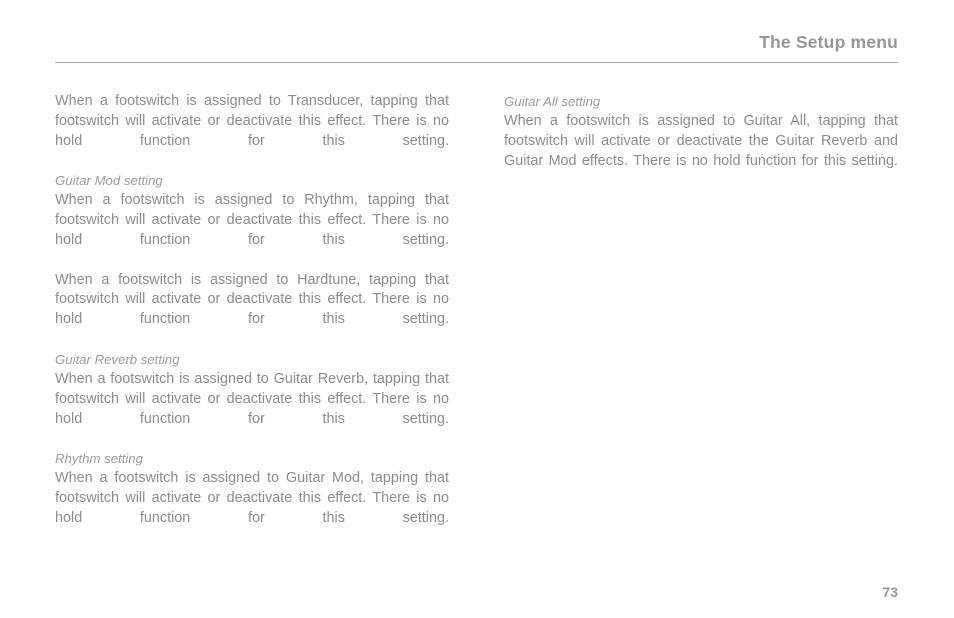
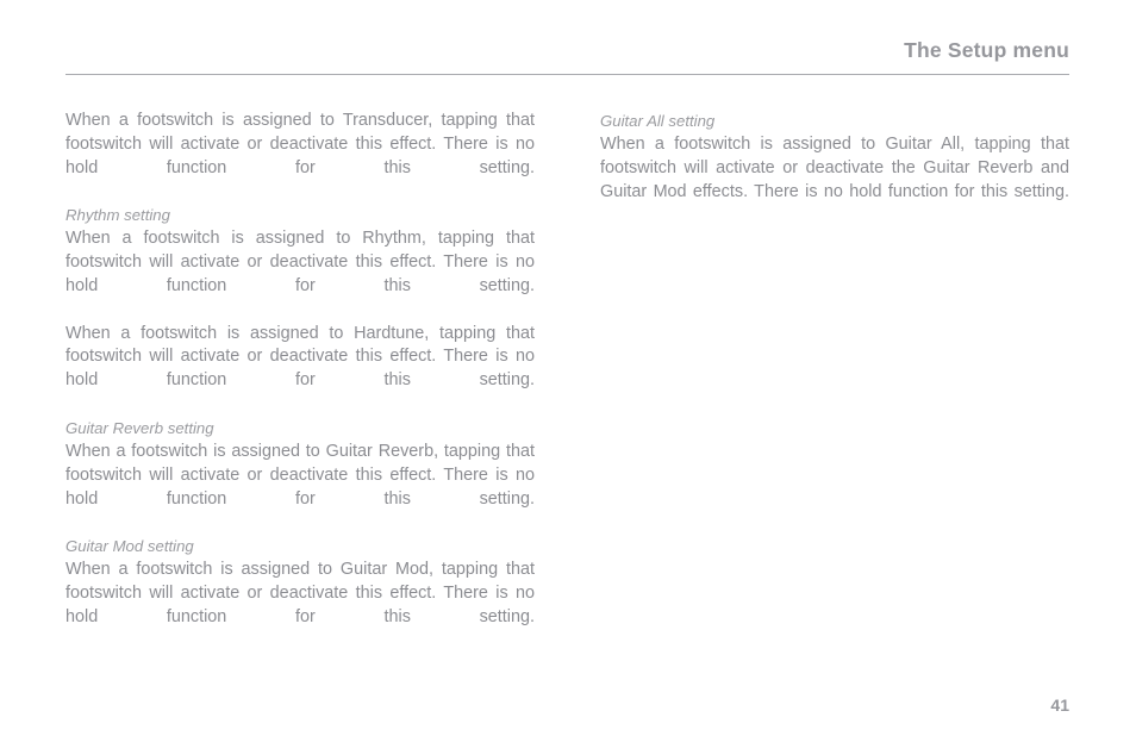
  The Setup menu
  When a footswitch is assigned to Transducer, tapping that footswitch will activate or deactivate this effect. There is no hold function for this setting.
- Guitar Mod setting
+ Rhythm setting
  When a footswitch is assigned to Rhythm, tapping that footswitch will activate or deactivate this effect. There is no hold function for this setting.
  When a footswitch is assigned to Hardtune, tapping that footswitch will activate or deactivate this effect. There is no hold function for this setting.
  Guitar Reverb setting
  When a footswitch is assigned to Guitar Reverb, tapping that footswitch will activate or deactivate this effect. There is no hold function for this setting.
- Rhythm setting
+ Guitar Mod setting
  When a footswitch is assigned to Guitar Mod, tapping that footswitch will activate or deactivate this effect. There is no hold function for this setting.
  Guitar All setting
  When a footswitch is assigned to Guitar All, tapping that footswitch will activate or deactivate the Guitar Reverb and Guitar Mod effects. There is no hold function for this setting.
- 73
+ 41
